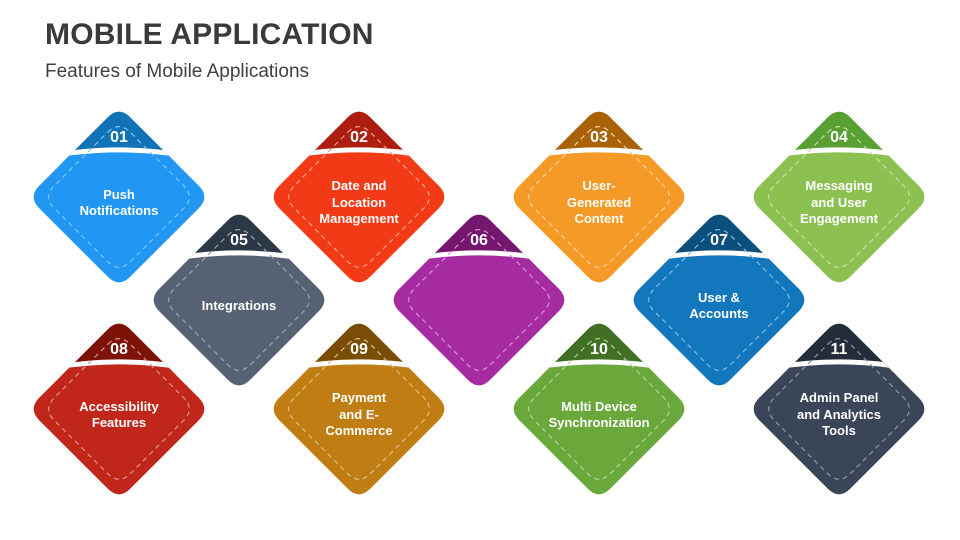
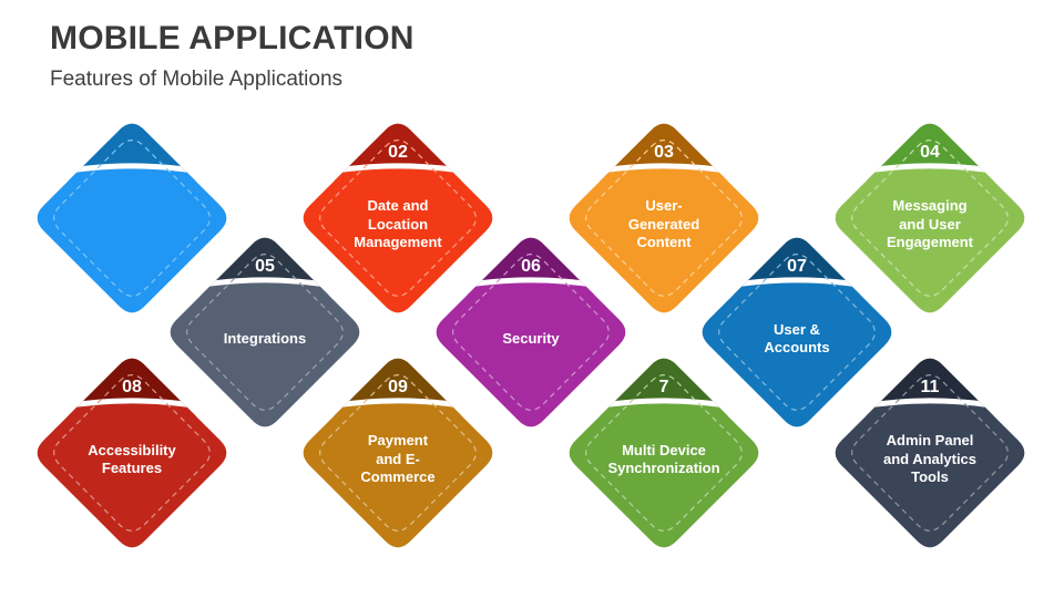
  MOBILE APPLICATION
  Features of Mobile Applications
- 01
- Push
- Notifications
  02
  Date and
  Location
  Management
  03
  User-
  Generated
  Content
  04
  Messaging
  and User
  Engagement
  05
  Integrations
  06
+ Security
  07
  User &
  Accounts
  08
  Accessibility
  Features
  09
  Payment
  and E-
  Commerce
- 10
+ 7
  Multi Device
  Synchronization
  11
  Admin Panel
  and Analytics
  Tools
